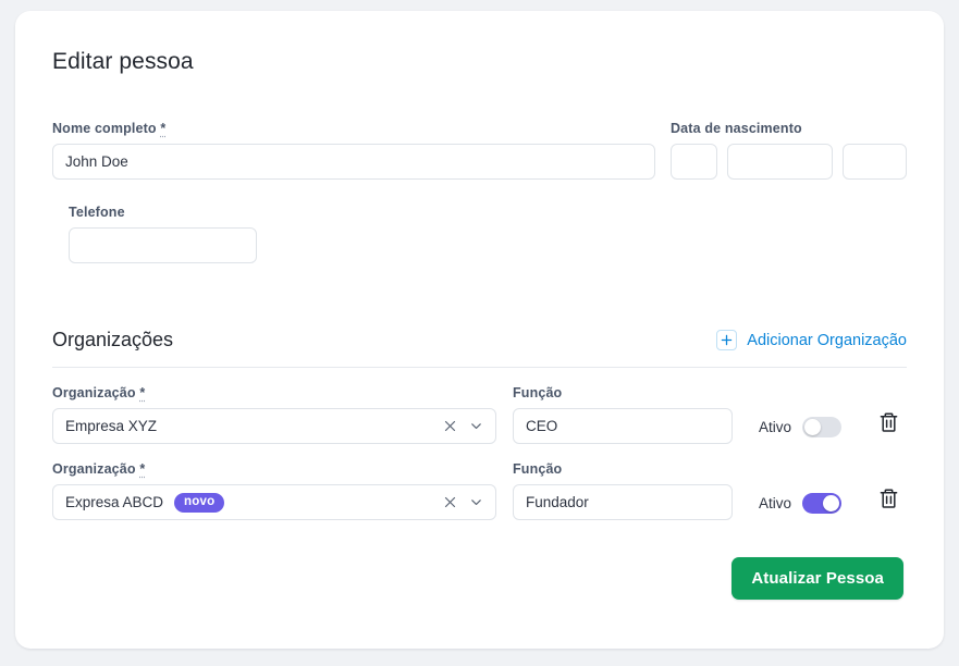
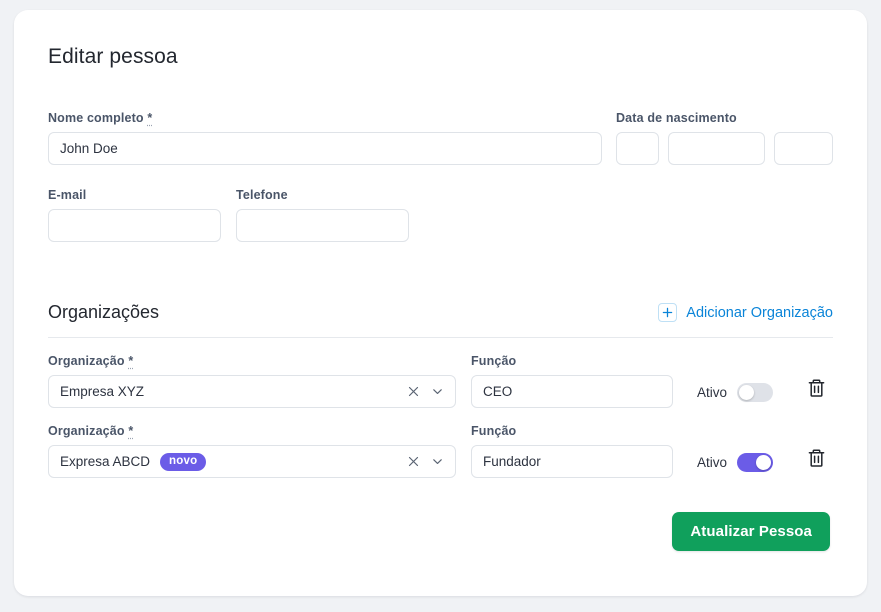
  Editar pessoa
  Nome completo *
  John Doe
  Data de nascimento
+ E-mail
  Telefone
  Organizações
  Adicionar Organização
  Organização *
  Empresa XYZ
  Função
  CEO
  Ativo
  Organização *
  Expresa ABCD
  novo
  Função
  Fundador
  Ativo
  Atualizar Pessoa
